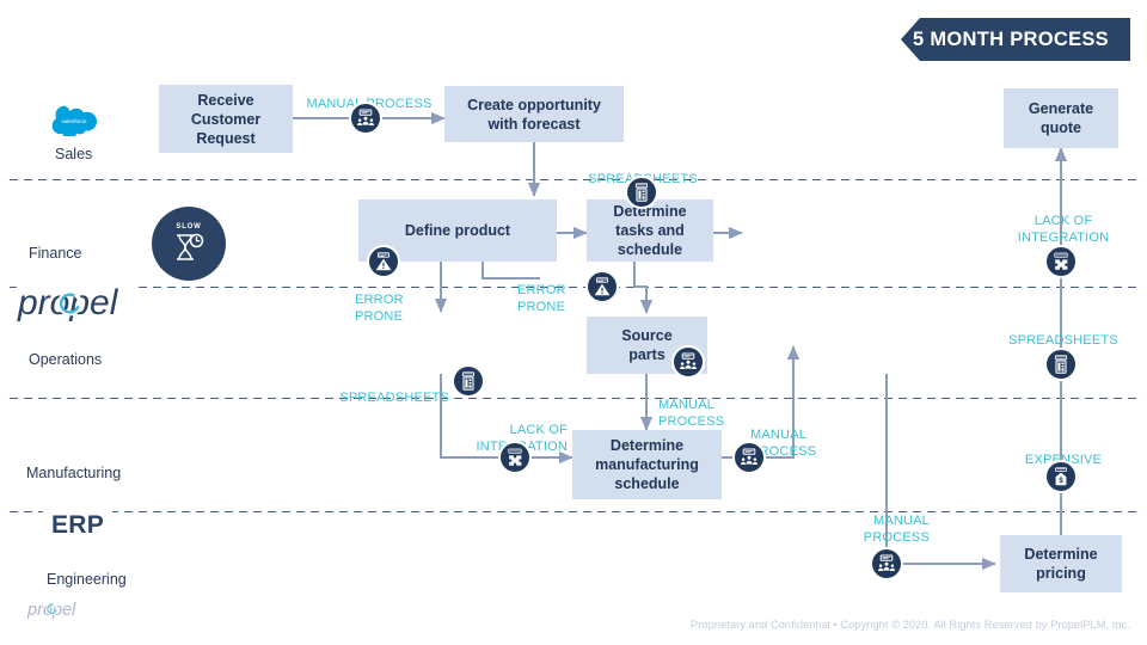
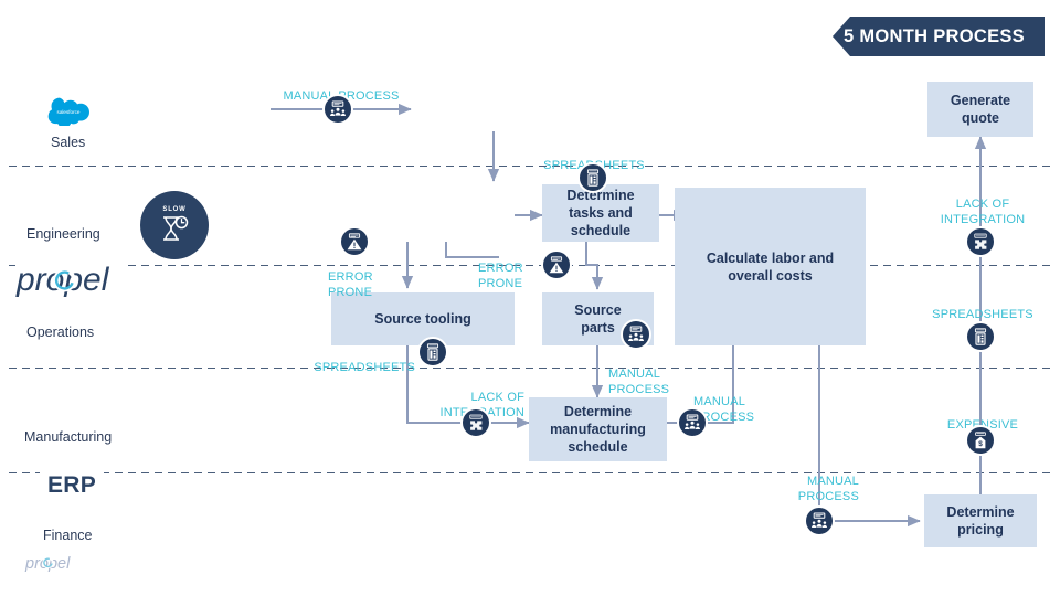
  5 MONTH PROCESS
  Sales
- Finance
+ Engineering
  Operations
  Manufacturing
- Engineering
+ Finance
  ERP
- Receive
- Customer
- Request
- Create opportunity
- with forecast
- Define product
  Determine
  tasks and
  schedule
+ Calculate labor and
+ overall costs
  Generate
  quote
+ Source tooling
  Source
  parts
  Determine
  manufacturing
  schedule
  Determine
  pricing
  MANUAROCESS
  SPREHEETS
  ERROR
  PRONE
  ERROR
  PRONE
  SPREADSHEETS
  MANUAL
  PROCESS
  LACK OF
  INTATION
  MANUAL
  OCESS
  MANUAL
  PROCESS
  LACK OF
  INTEGRATION
  SPREADSHEETS
  EXPSIVE
- Proprietary and Confidential • Copyright © 2020. All Rights Reserved by PropelPLM, Inc.
